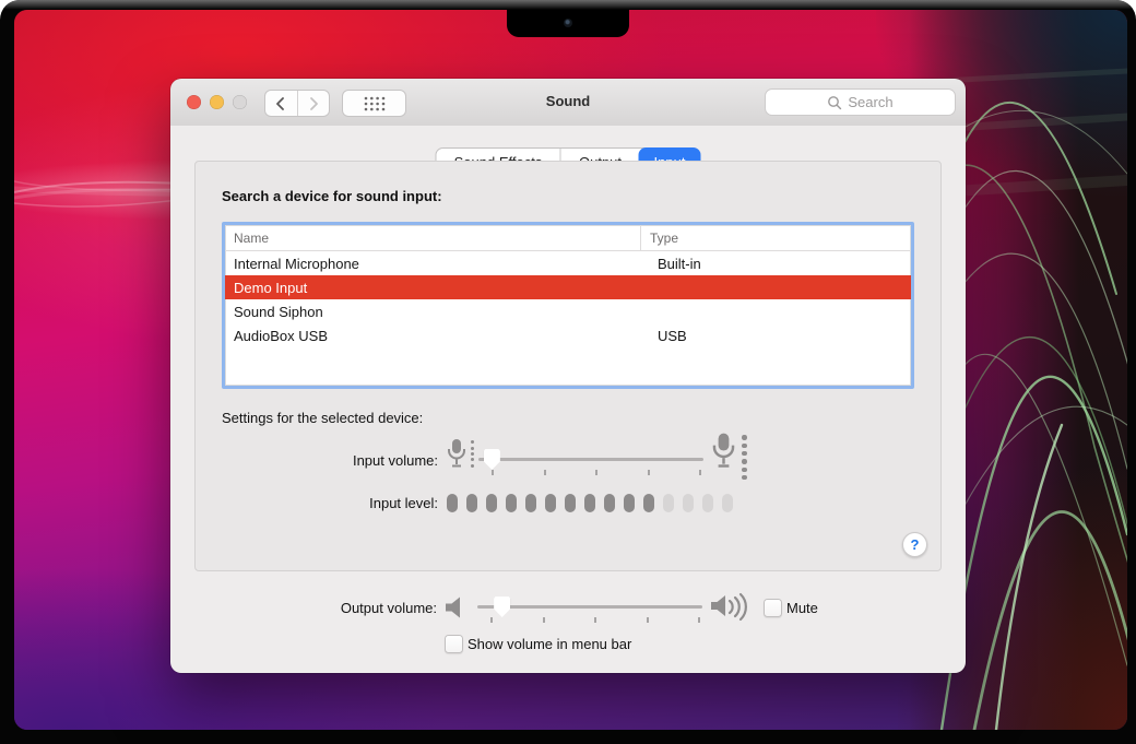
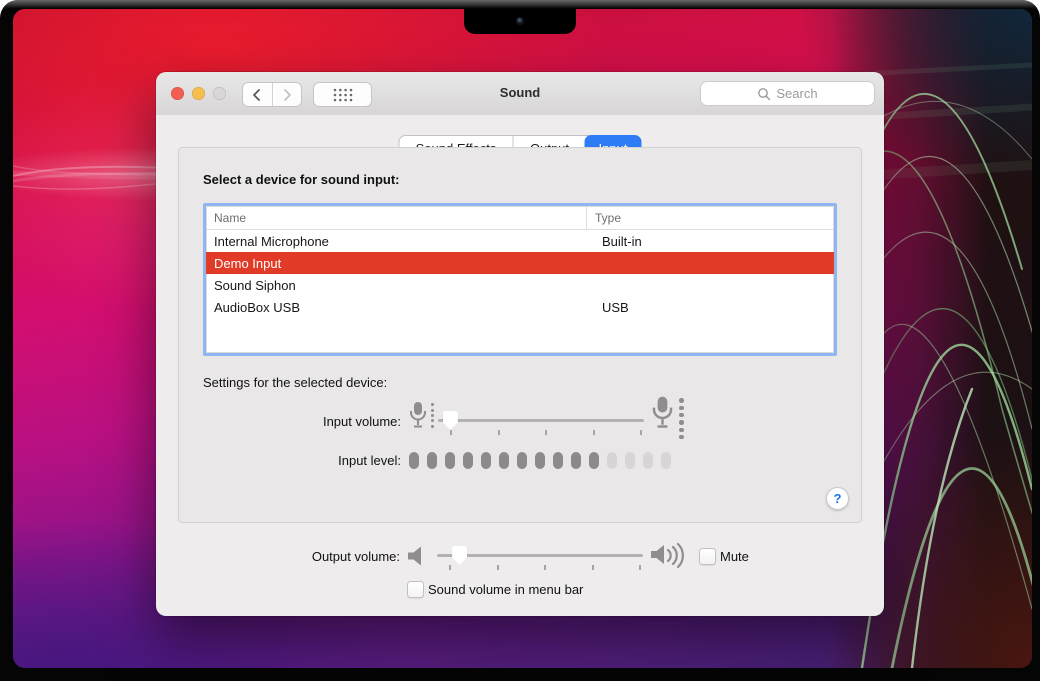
  Sound
  Search
- Search a device for sound input:
+ Select a device for sound input:
  Name
  Type
  Internal Microphone
  Built-in
  Demo Input
  Sound Siphon
  AudioBox USB
  USB
  Settings for the selected device:
  Input volume:
  Input level:
  ?
  Output volume:
  Mute
- Show volume in menu bar
+ Sound volume in menu bar
